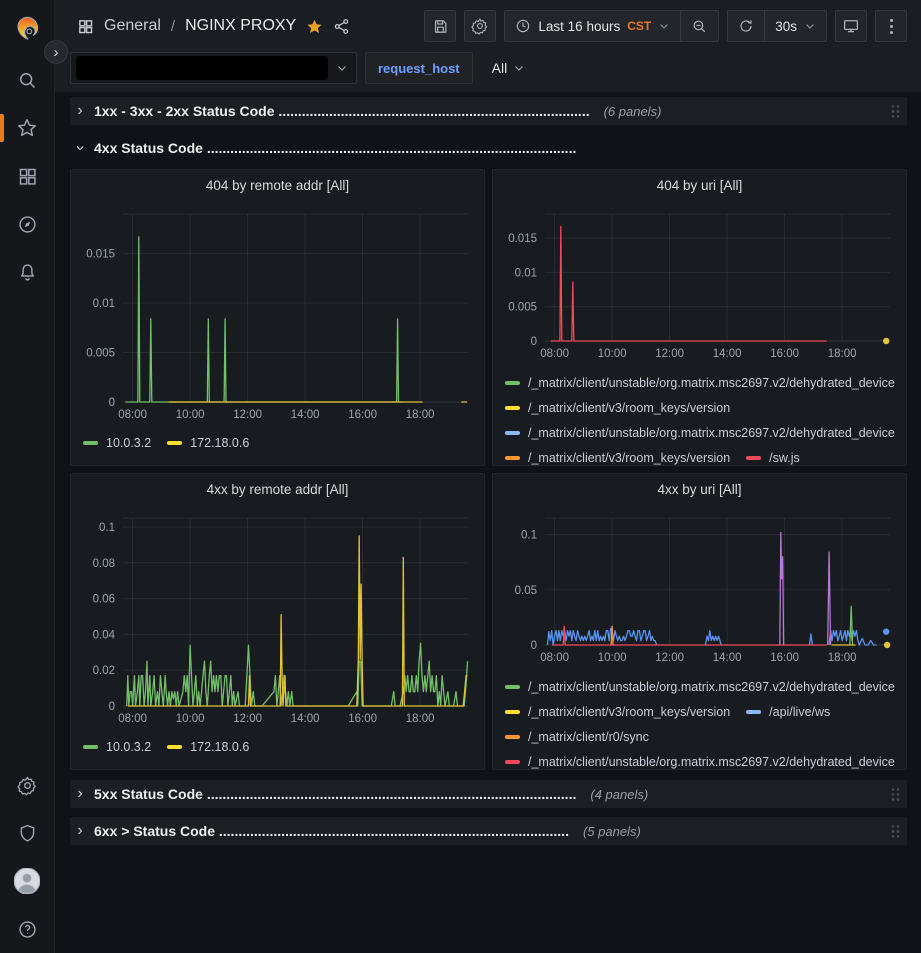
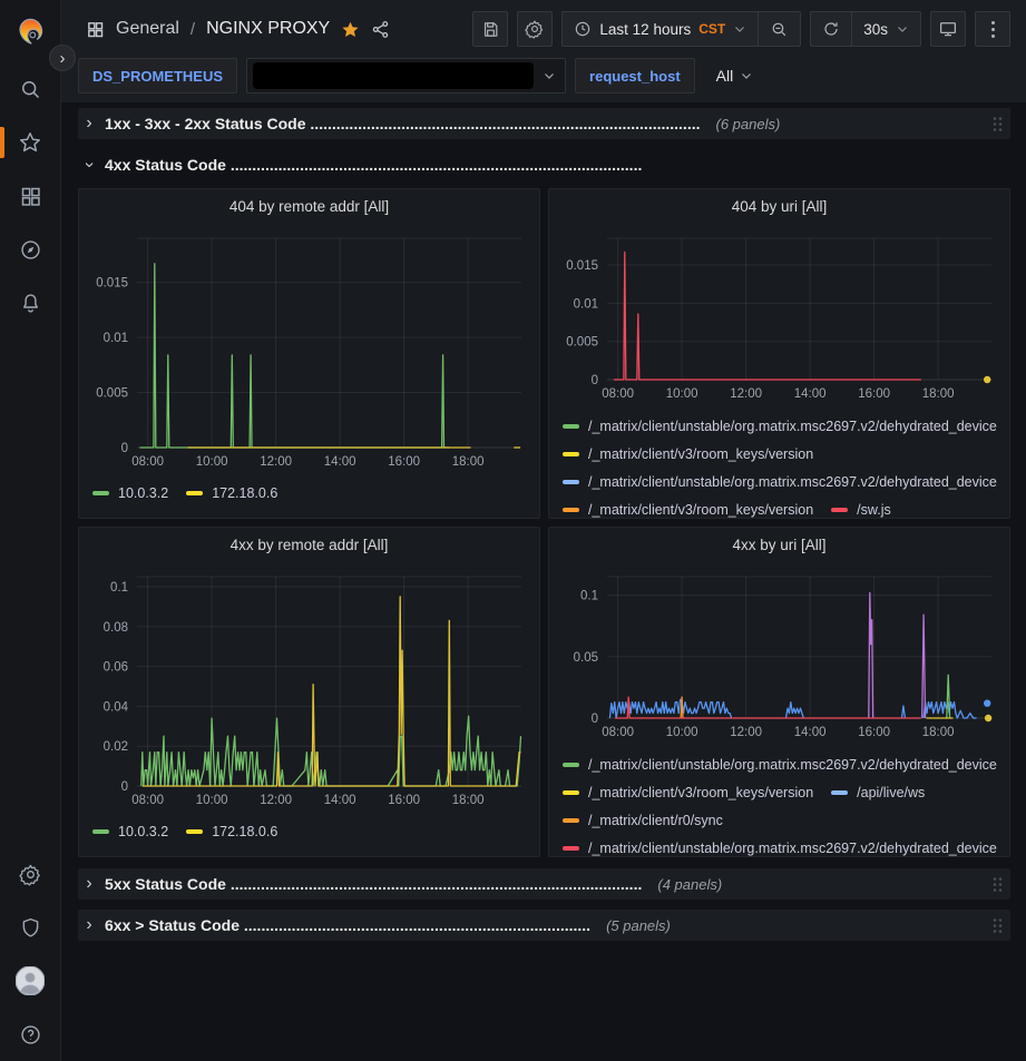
  ›
  General
  /
  NGINX PROXY
- Last 16 hours
+ Last 12 hours
  CST
  30s
+ DS_PROMETHEUS
  request_host
  All
  ›
- 1xx - 3xx - 2xx Status Code ................................................................................
+ 1xx - 3xx - 2xx Status Code ..........................................................................................
  (6 panels)
  4xx Status Code ...............................................................................................
  404 by remote addr [All]
  0
  0.005
  0.01
  0.015
  08:00
  10:00
  12:00
  14:00
  16:00
  18:00
  10.0.3.2
  172.18.0.6
  404 by uri [All]
  0
  0.005
  0.01
  0.015
  08:00
  10:00
  12:00
  14:00
  16:00
  18:00
  /_matrix/client/unstable/org.matrix.msc2697.v2/dehydrated_device
  /_matrix/client/v3/room_keys/version
  /_matrix/client/unstable/org.matrix.msc2697.v2/dehydrated_device
  /_matrix/client/v3/room_keys/version
  /sw.js
  4xx by remote addr [All]
  0
  0.02
  0.04
  0.06
  0.08
  0.1
  08:00
  10:00
  12:00
  14:00
  16:00
  18:00
  10.0.3.2
  172.18.0.6
  4xx by uri [All]
  0
  0.05
  0.1
  08:00
  10:00
  12:00
  14:00
  16:00
  18:00
  /_matrix/client/unstable/org.matrix.msc2697.v2/dehydrated_device
  /_matrix/client/v3/room_keys/version
  /api/live/ws
  /_matrix/client/r0/sync
  /_matrix/client/unstable/org.matrix.msc2697.v2/dehydrated_device
  ›
  5xx Status Code ...............................................................................................
  (4 panels)
  ›
- 6xx > Status Code ..........................................................................................
+ 6xx > Status Code ................................................................................
  (5 panels)
